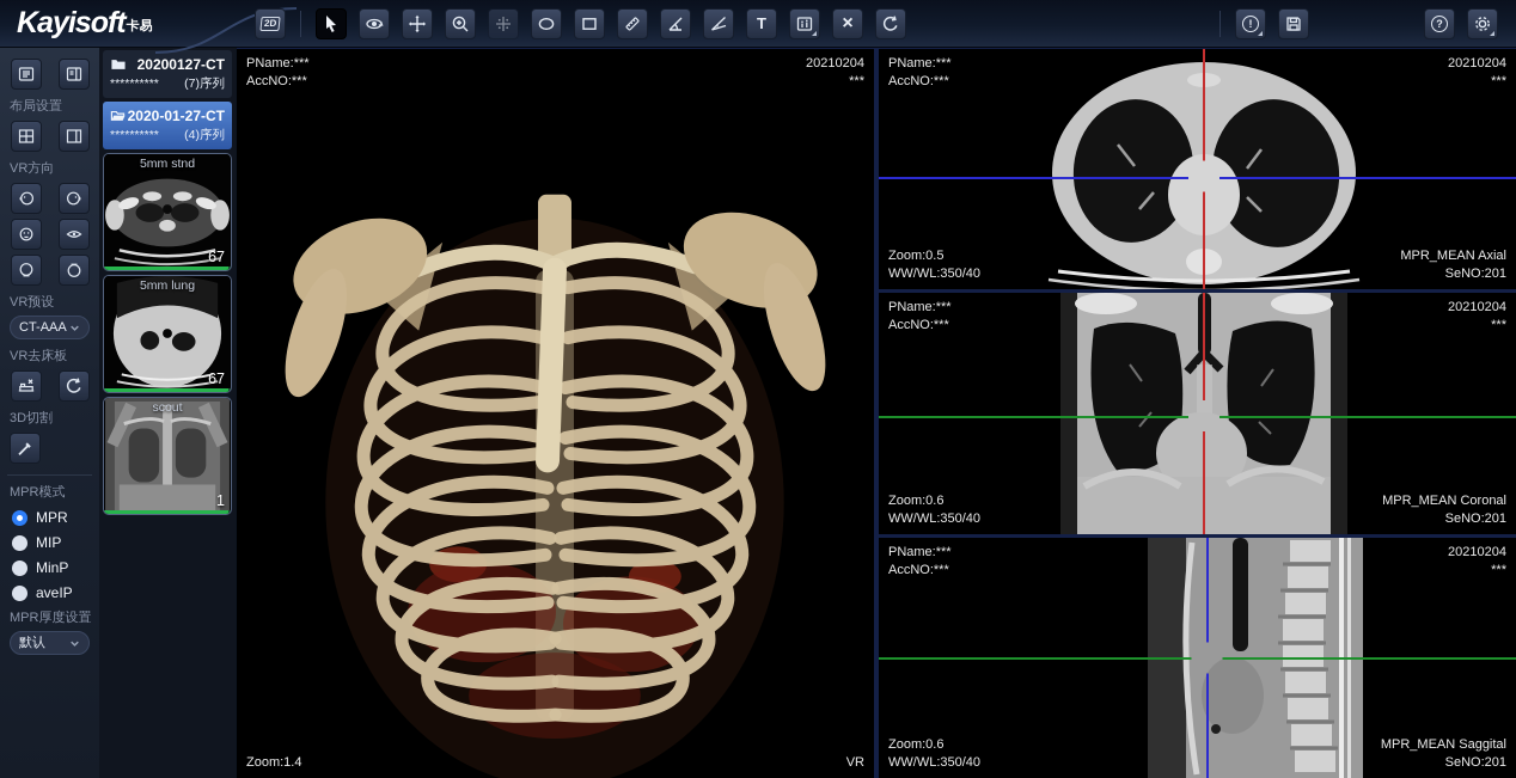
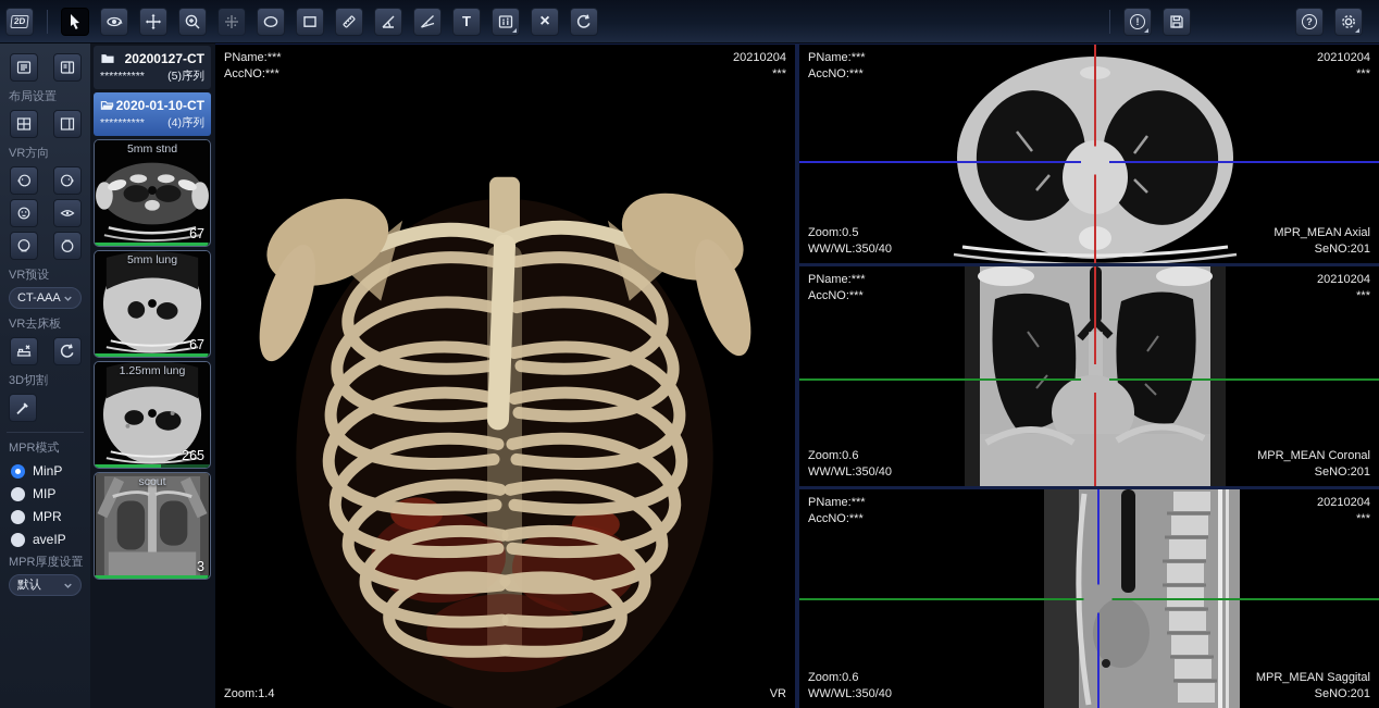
- Kayisoft卡易
  T
  ×
  !
  ?
  布局设置
  VR方向
  VR预设
  CT-AAA
  VR去床板
  3D切割
  MPR模式
- MPR
+ MinP
  MIP
- MinP
+ MPR
  aveIP
  MPR厚度设置
  默认
  20200127-CT
  **********
- (7)序列
+ (5)序列
- 2020-01-27-CT
+ 2020-01-10-CT
  **********
  (4)序列
  5mm stnd
  67
  5mm lung
  67
+ 1.25mm lung
+ 265
  scout
- 1
+ 3
  PName:***
  AccNO:***
  20210204
  ***
  Zoom:1.4
  VR
  PName:***
  AccNO:***
  20210204
  ***
  Zoom:0.5
  WW/WL:350/40
  MPR_MEAN Axial
  SeNO:201
  PName:***
  AccNO:***
  20210204
  ***
  Zoom:0.6
  WW/WL:350/40
  MPR_MEAN Coronal
  SeNO:201
  PName:***
  AccNO:***
  20210204
  ***
  Zoom:0.6
  WW/WL:350/40
  MPR_MEAN Saggital
  SeNO:201
